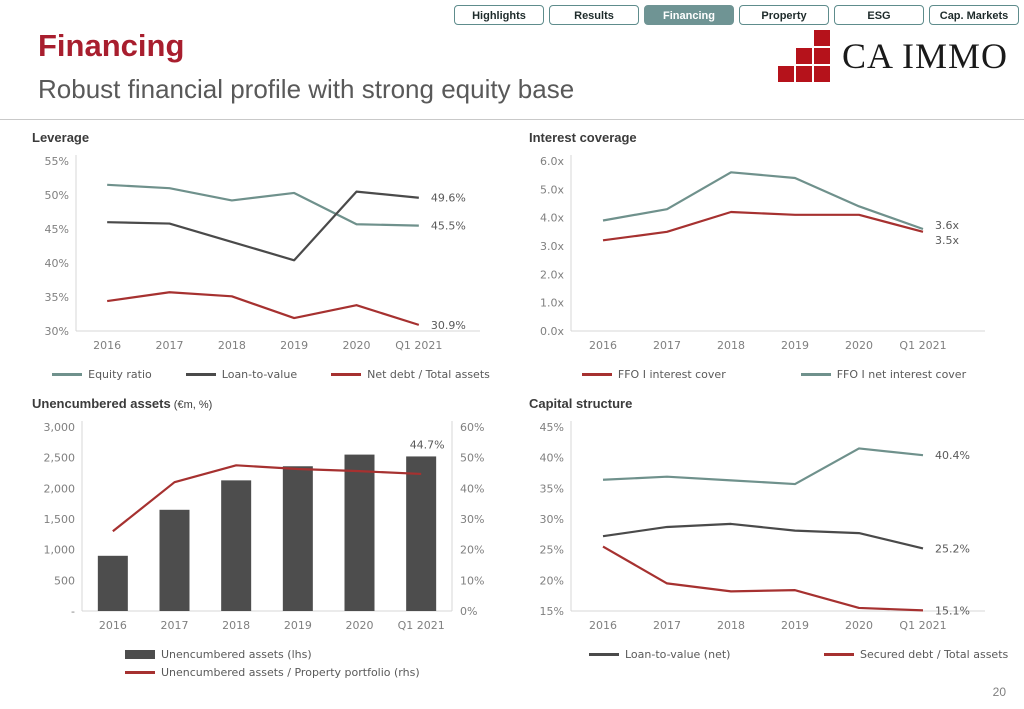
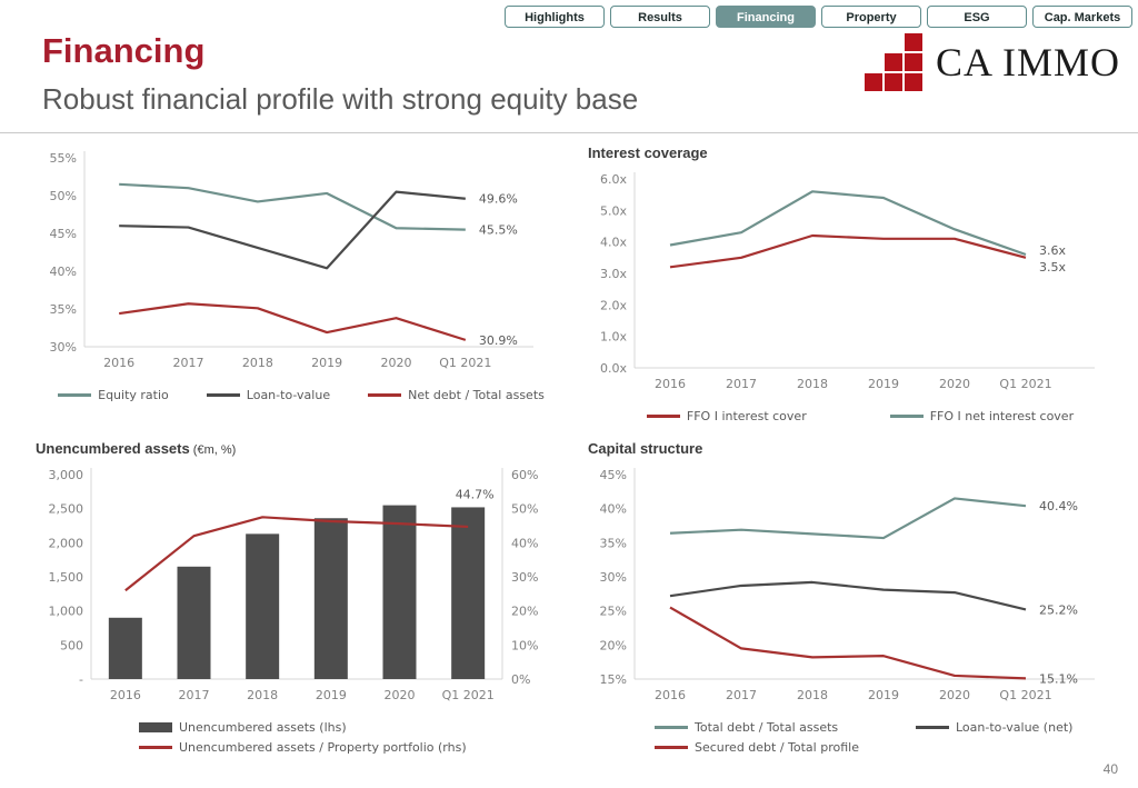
  Highlights
  Results
  Financing
  Property
  ESG
  Cap. Markets
  Financing
  Robust financial profile with strong equity base
  CA IMMO
- Leverage
  55%
  50%
  45%
  40%
  35%
  30%
  2016
  2017
  2018
  2019
  2020
  Q1 2021
  45.5%
  49.6%
  30.9%
  Equity ratio
  Loan-to-value
  Net debt / Total assets
  Interest coverage
  6.0x
  5.0x
  4.0x
  3.0x
  2.0x
  1.0x
  0.0x
  2016
  2017
  2018
  2019
  2020
  Q1 2021
  3.5x
  3.6x
  FFO I interest cover
  FFO I net interest cover
  Unencumbered assets (€m, %)
  3,000
  2,500
  2,000
  1,500
  1,000
  500
  -
  60%
  50%
  40%
  30%
  20%
  10%
  0%
  2016
  2017
  2018
  2019
  2020
  Q1 2021
  44.7%
  Unencumbered assets (lhs)
  Unencumbered assets / Property portfolio (rhs)
  Capital structure
  45%
  40%
  35%
  30%
  25%
  20%
  15%
  2016
  2017
  2018
  2019
  2020
  Q1 2021
  40.4%
  25.2%
  15.1%
+ Total debt / Total assets
  Loan-to-value (net)
- Secured debt / Total assets
+ Secured debt / Total profile
- 20
+ 40
